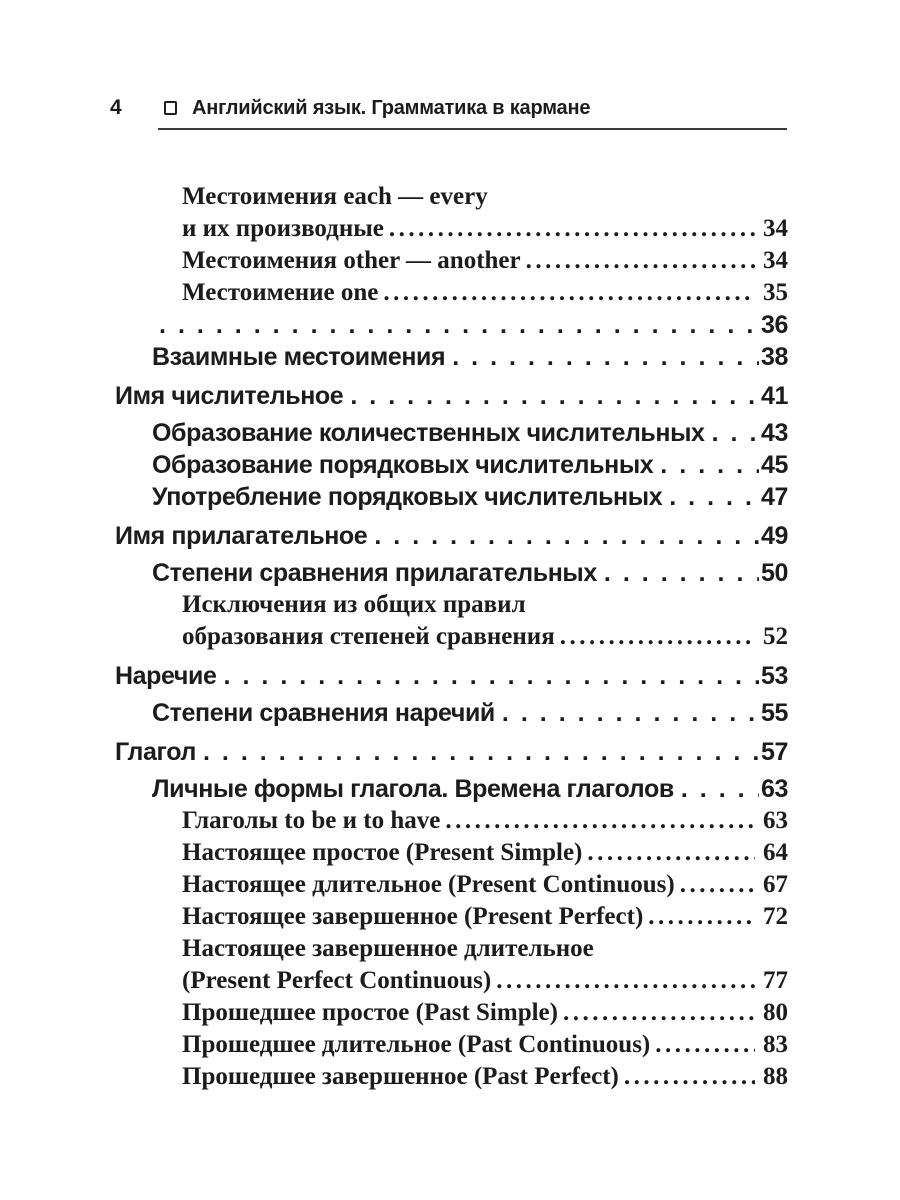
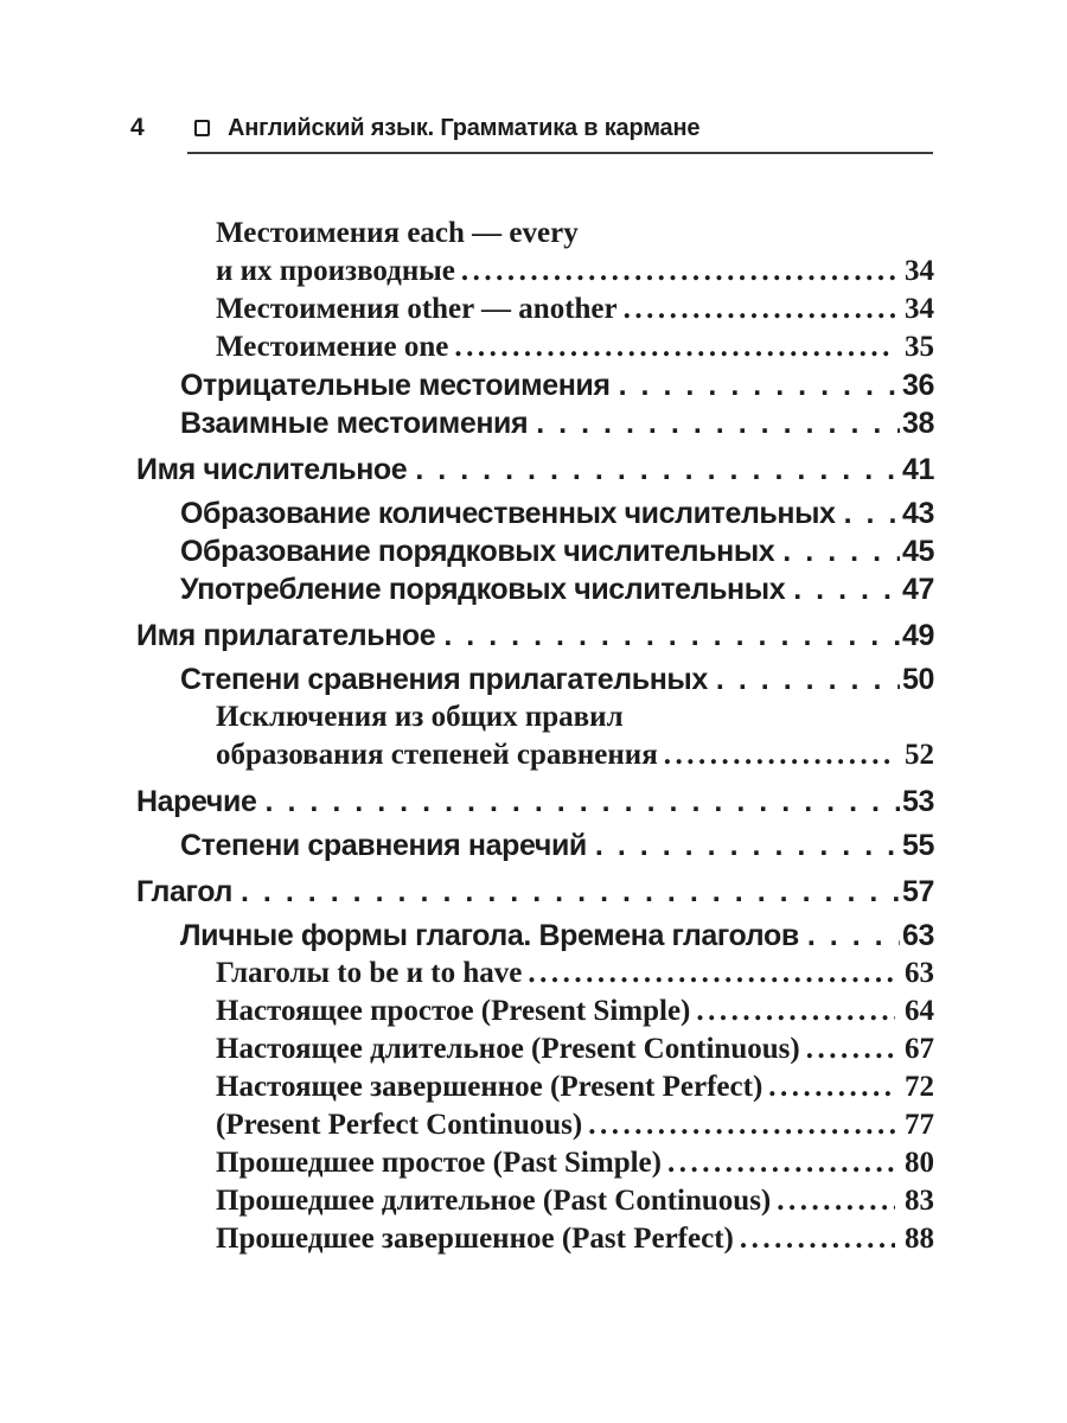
  4
  Английский язык. Грамматика в кармане
  Местоимения each — every
  и их производные
  34
  Местоимения other — another
  34
  Местоимение one
  35
+ Отрицательные местоимения
  36
  Взаимные местоимения
  38
  Имя числительное
  41
  Образование количественных числительных
  43
  Образование порядковых числительных
  45
  Употребление порядковых числительных
  47
  Имя прилагательное
  49
  Степени сравнения прилагательных
  50
  Исключения из общих правил
  образования степеней сравнения
  52
  Наречие
  53
  Степени сравнения наречий
  55
  Глагол
  57
  Личные формы глагола. Времена глаголов
  63
  Глаголы to be и to have
  63
  Настоящее простое (Present Simple)
  64
  Настоящее длительное (Present Continuous)
  67
  Настоящее завершенное (Present Perfect)
  72
- Настоящее завершенное длительное
  (Present Perfect Continuous)
  77
  Прошедшее простое (Past Simple)
  80
  Прошедшее длительное (Past Continuous)
  83
  Прошедшее завершенное (Past Perfect)
  88
